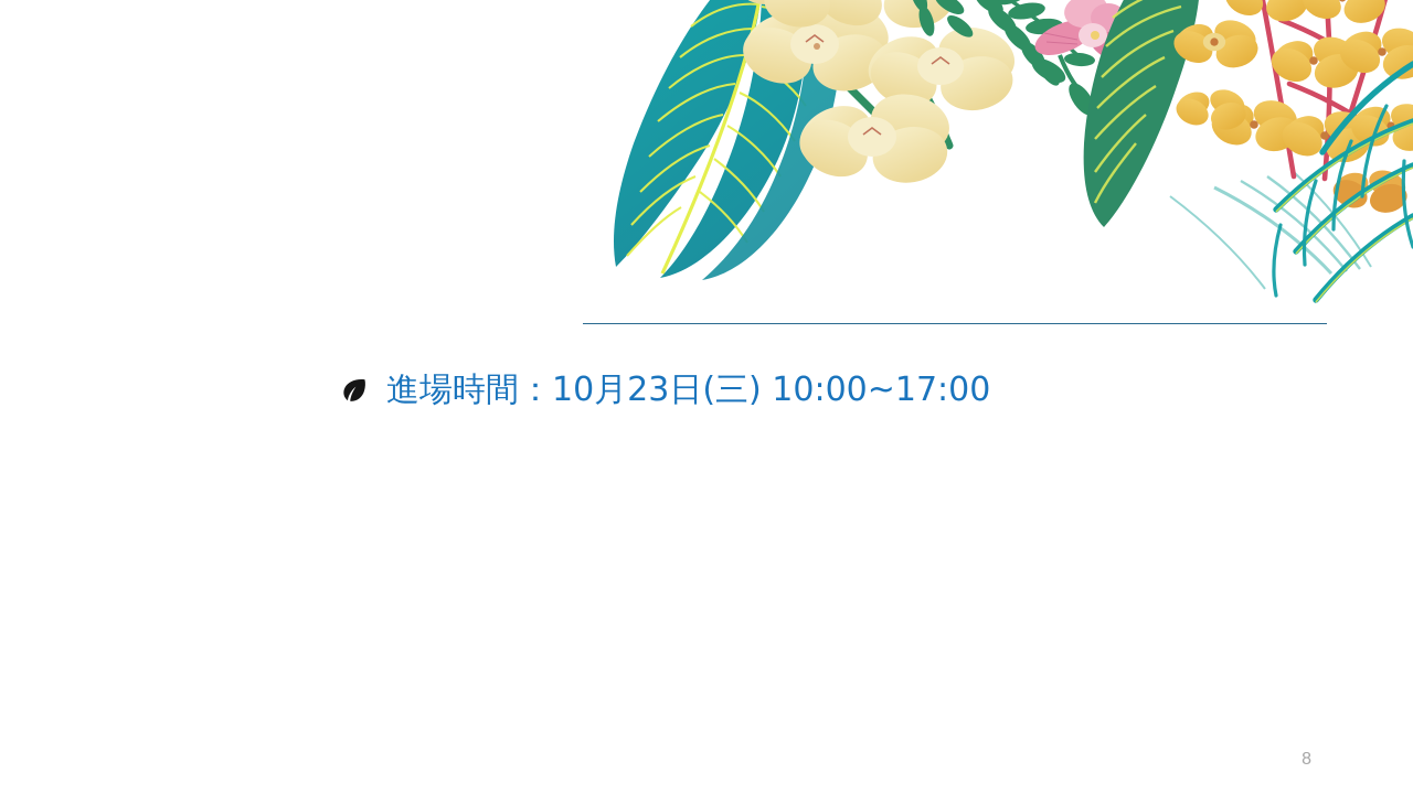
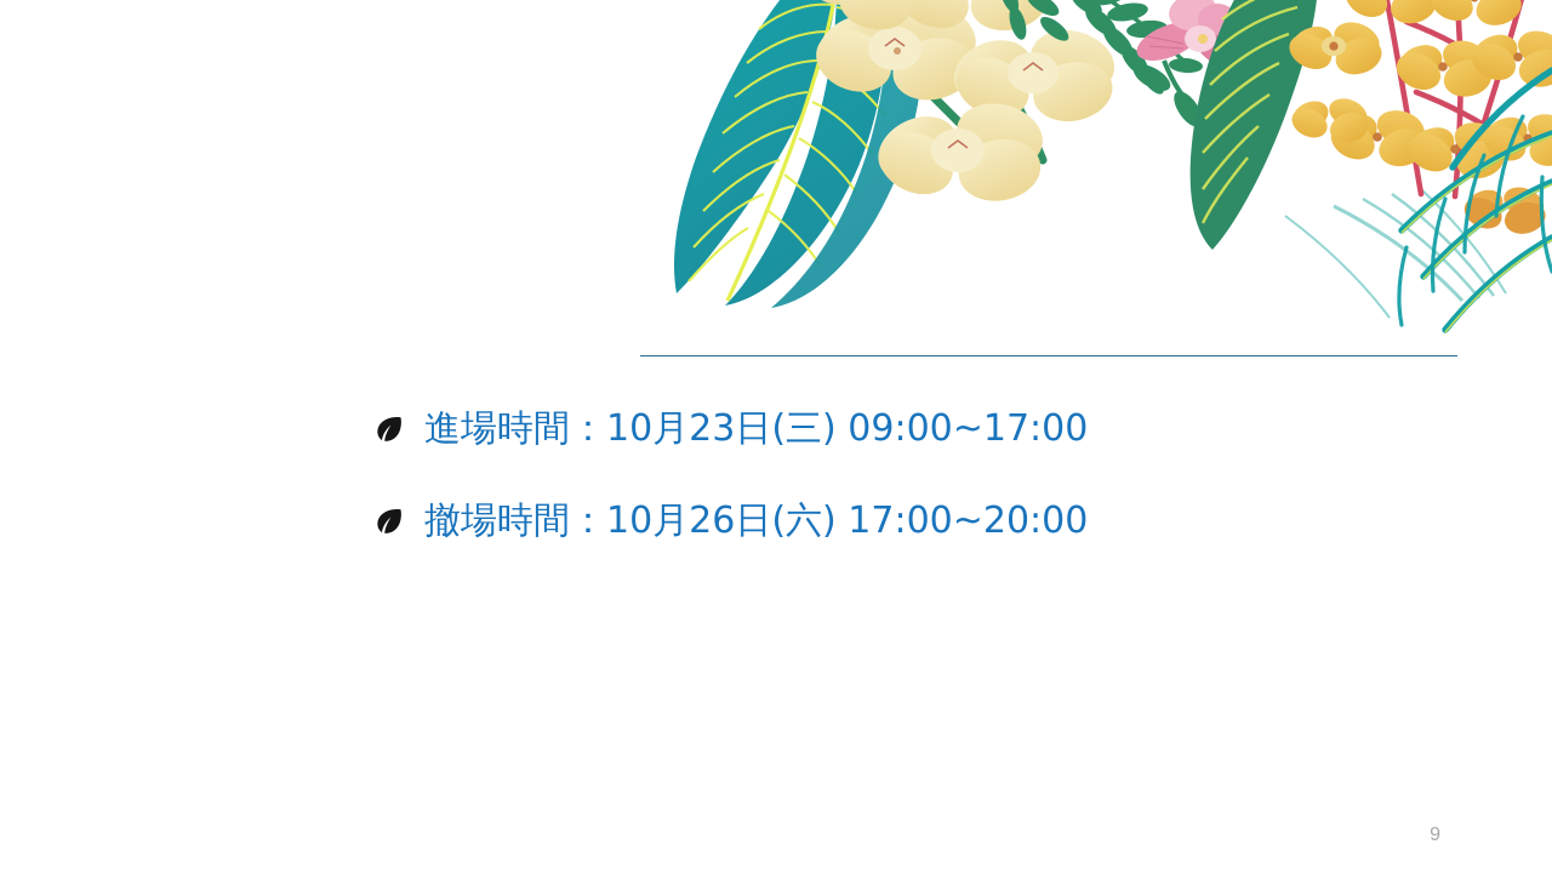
- 進場時間：10月23日(三) 10:00~17:00
+ 進場時間：10月23日(三) 09:00~17:00
+ 撤場時間：10月26日(六) 17:00~20:00
- 8
+ 9
